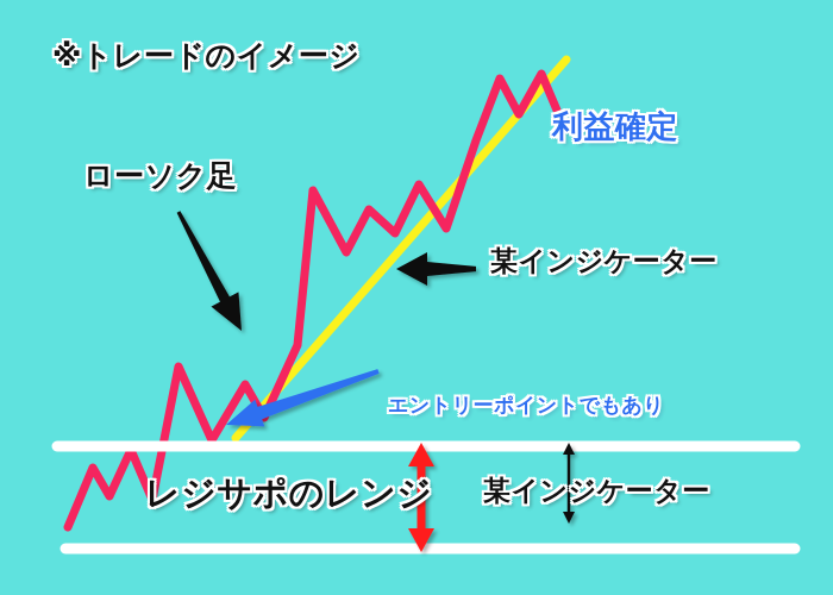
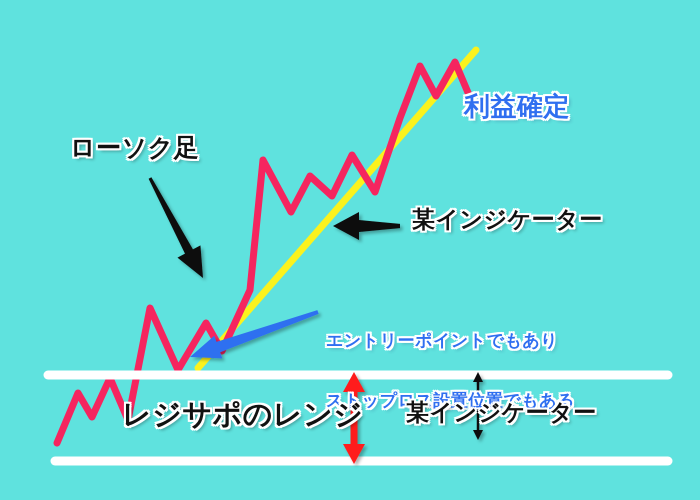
- ※トレードのイメージ
  ローソク足
  利益確定
  某インジケーター
  エントリーポイントでもあり
+ ストップロス設置位置でもある
  レジサポのレンジ
  某インジケーター
